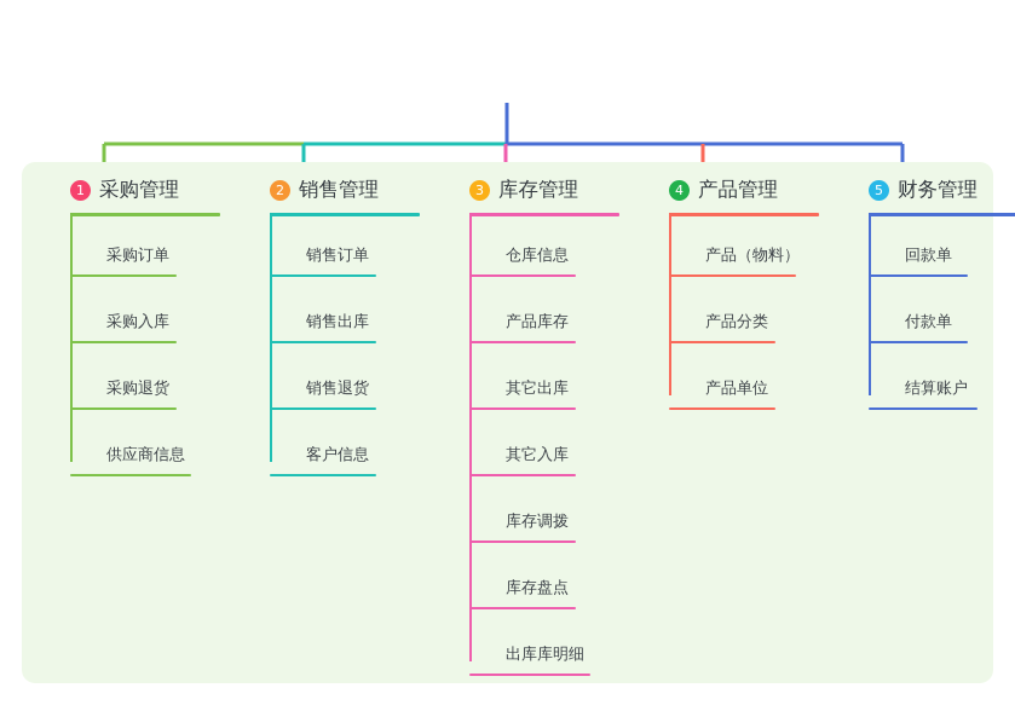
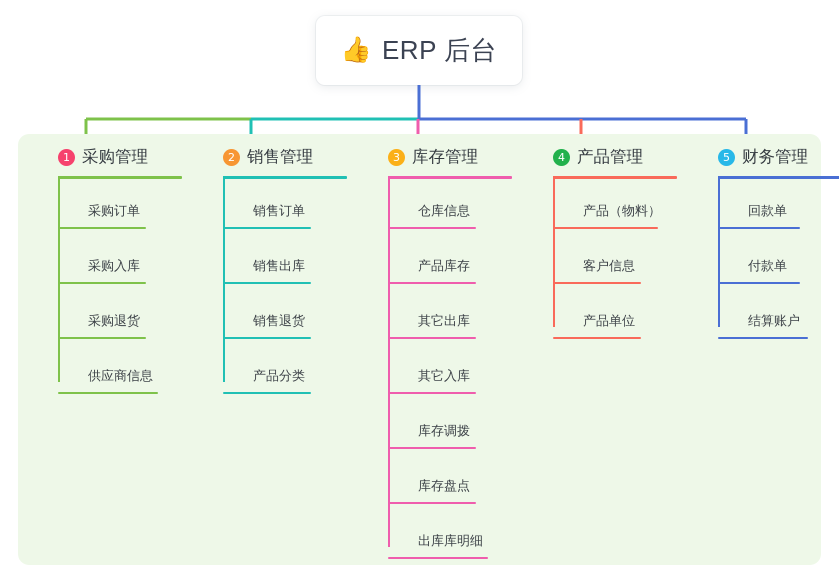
+ 👍
+ ERP 后台
  1
  采购管理
  采购订单
  采购入库
  采购退货
  供应商信息
  2
  销售管理
  销售订单
  销售出库
  销售退货
- 客户信息
+ 产品分类
  3
  库存管理
  仓库信息
  产品库存
  其它出库
  其它入库
  库存调拨
  库存盘点
  出库库明细
  4
  产品管理
  产品（物料）
- 产品分类
+ 客户信息
  产品单位
  5
  财务管理
  回款单
  付款单
  结算账户
